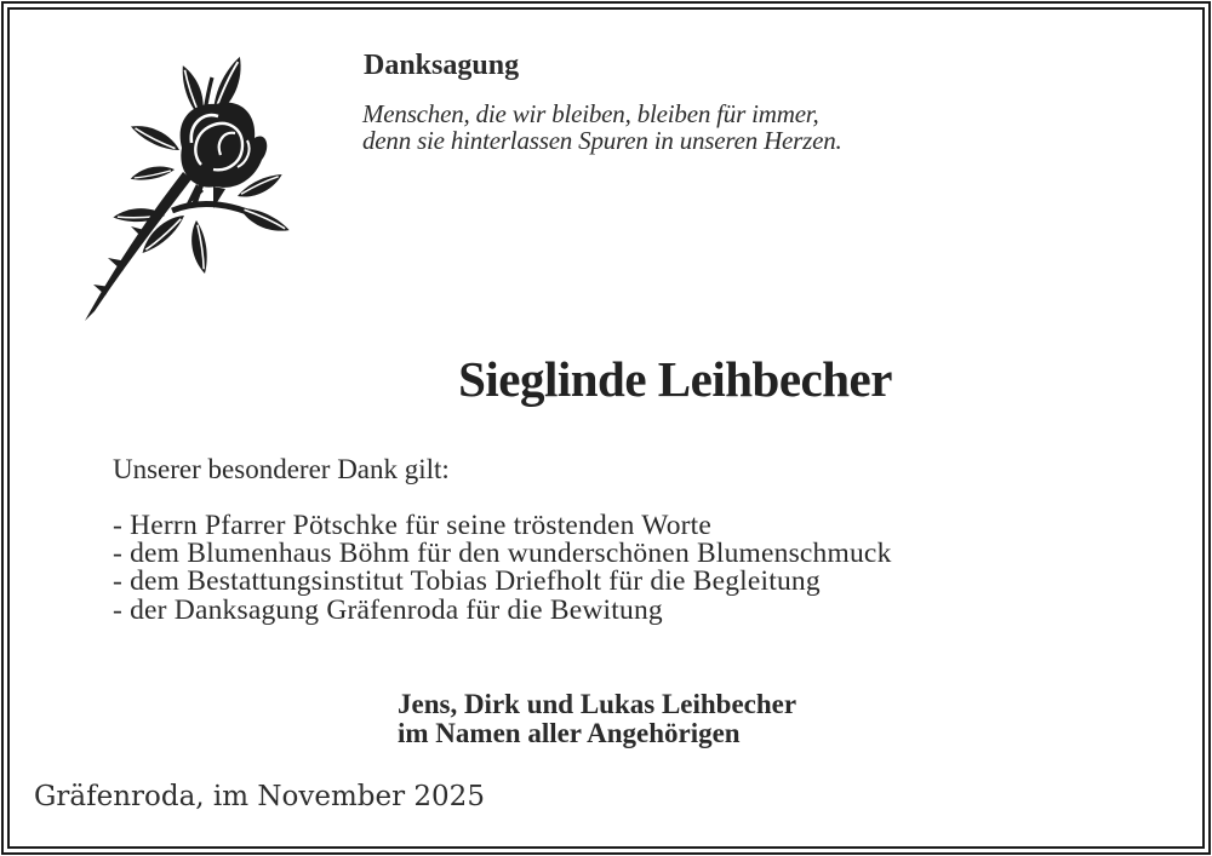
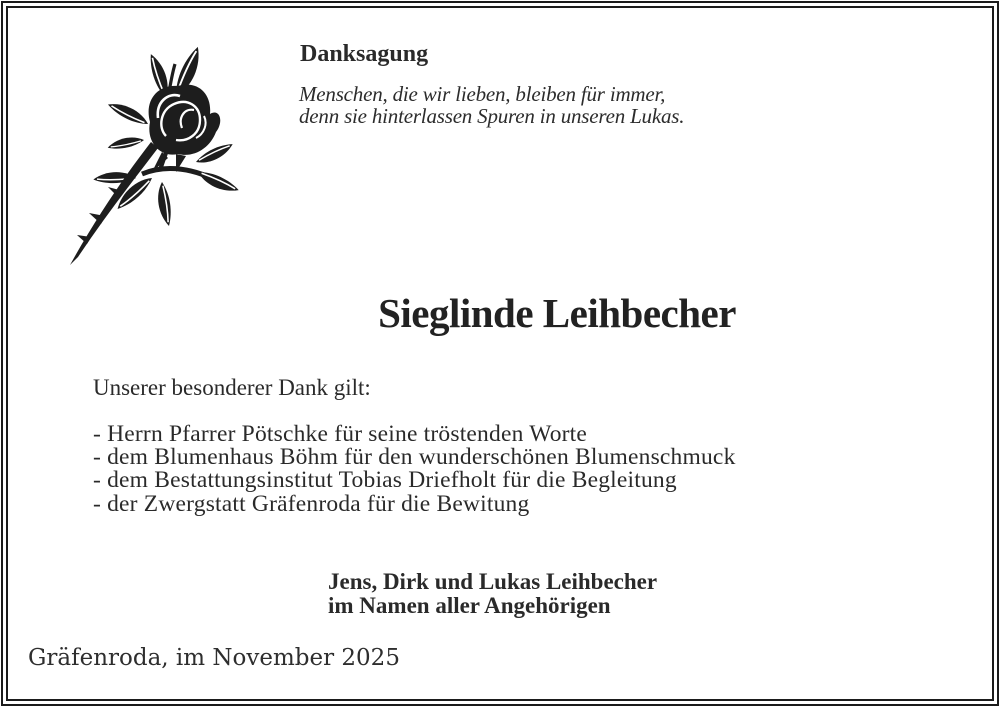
  Danksagung
- Menschen, die wir bleiben, bleiben für immer,
+ Menschen, die wir lieben, bleiben für immer,
- denn sie hinterlassen Spuren in unseren Herzen.
+ denn sie hinterlassen Spuren in unseren Lukas.
  Sieglinde Leihbecher
  Unserer besonderer Dank gilt:
  - Herrn Pfarrer Pötschke für seine tröstenden Worte
  - dem Blumenhaus Böhm für den wunderschönen Blumenschmuck
  - dem Bestattungsinstitut Tobias Driefholt für die Begleitung
- - der Danksagung Gräfenroda für die Bewitung
+ - der Zwergstatt Gräfenroda für die Bewitung
  Jens, Dirk und Lukas Leihbecher
  im Namen aller Angehörigen
  Gräfenroda, im November 2025
